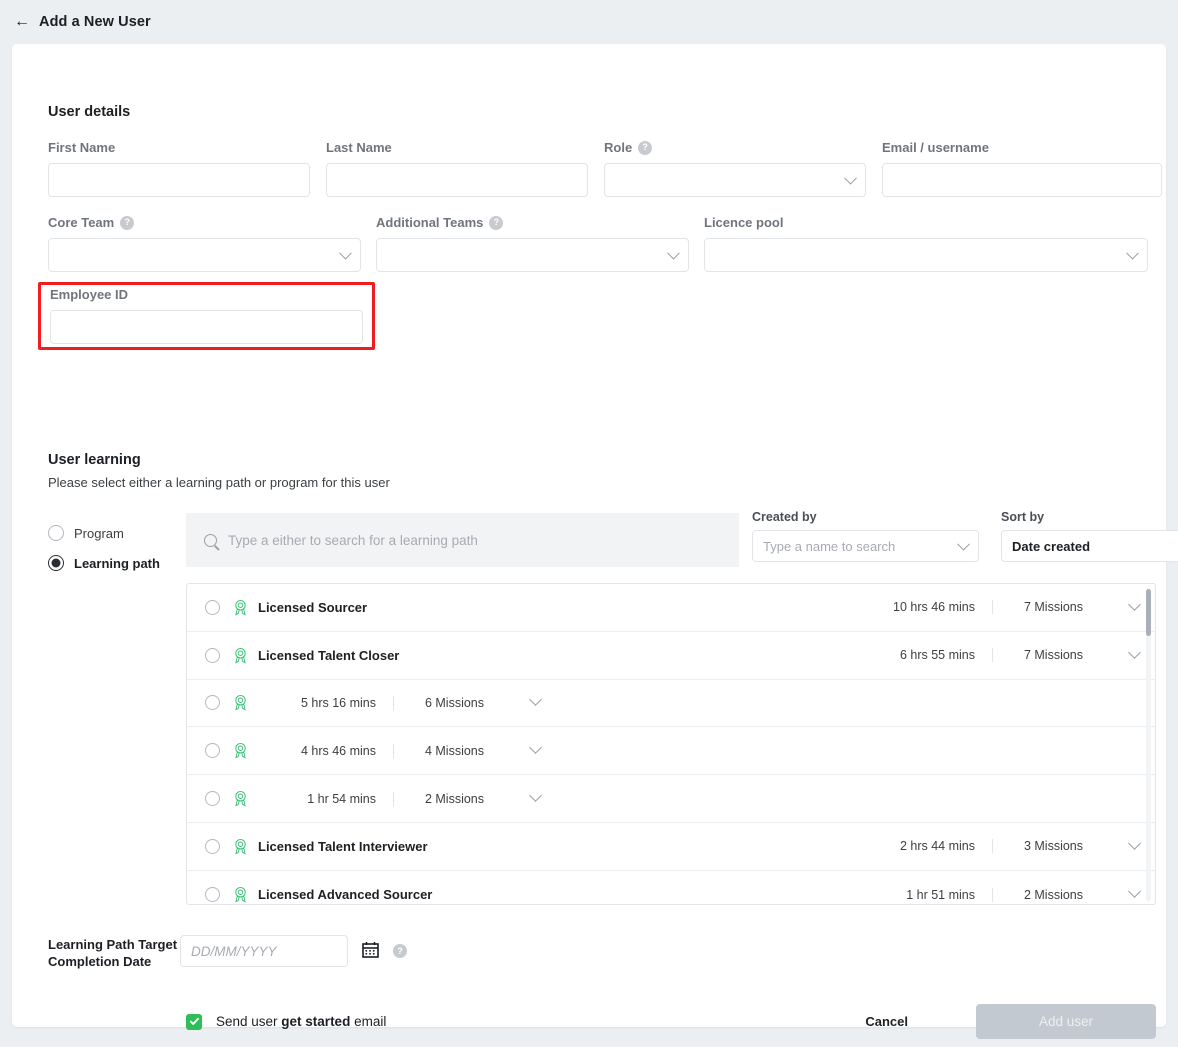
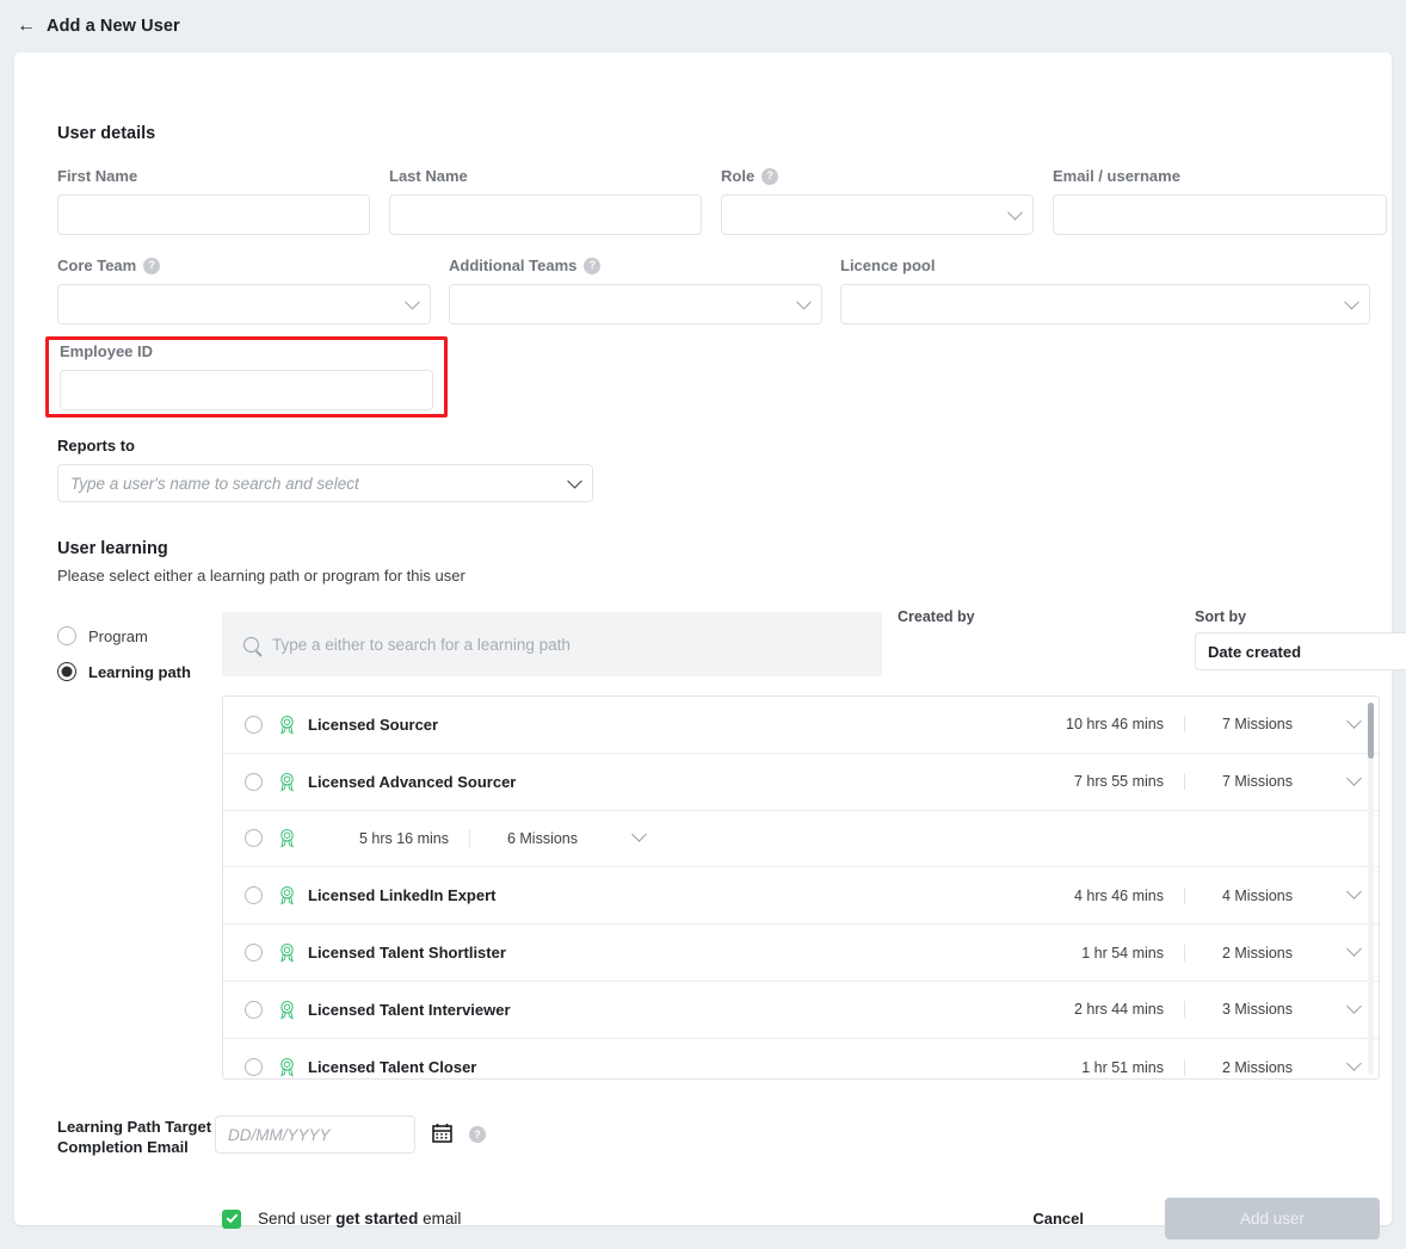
  ←
  Add a New User
  User details
  First Name
  Last Name
  Role
  ?
  Email / username
  Core Team
  ?
  Additional Teams
  ?
  Licence pool
  Employee ID
+ Reports to
+ Type a user's name to search and select
  User learning
  Please select either a learning path or program for this user
  Program
  Learning path
  Type a either to search for a learning path
  Created by
- Type a name to search
  Sort by
  Date created
  Licensed Sourcer
  10 hrs 46 mins
  7 Missions
- Licensed Talent Closer
+ Licensed Advanced Sourcer
- 6 hrs 55 mins
+ 7 hrs 55 mins
  7 Missions
  5 hrs 16 mins
  6 Missions
+ Licensed LinkedIn Expert
  4 hrs 46 mins
  4 Missions
+ Licensed Talent Shortlister
  1 hr 54 mins
  2 Missions
  Licensed Talent Interviewer
  2 hrs 44 mins
  3 Missions
- Licensed Advanced Sourcer
+ Licensed Talent Closer
  1 hr 51 mins
  2 Missions
- Learning Path Target Completion Date
+ Learning Path Target Completion Email
  DD/MM/YYYY
  ?
  Send user get started email
  Cancel
  Add user
